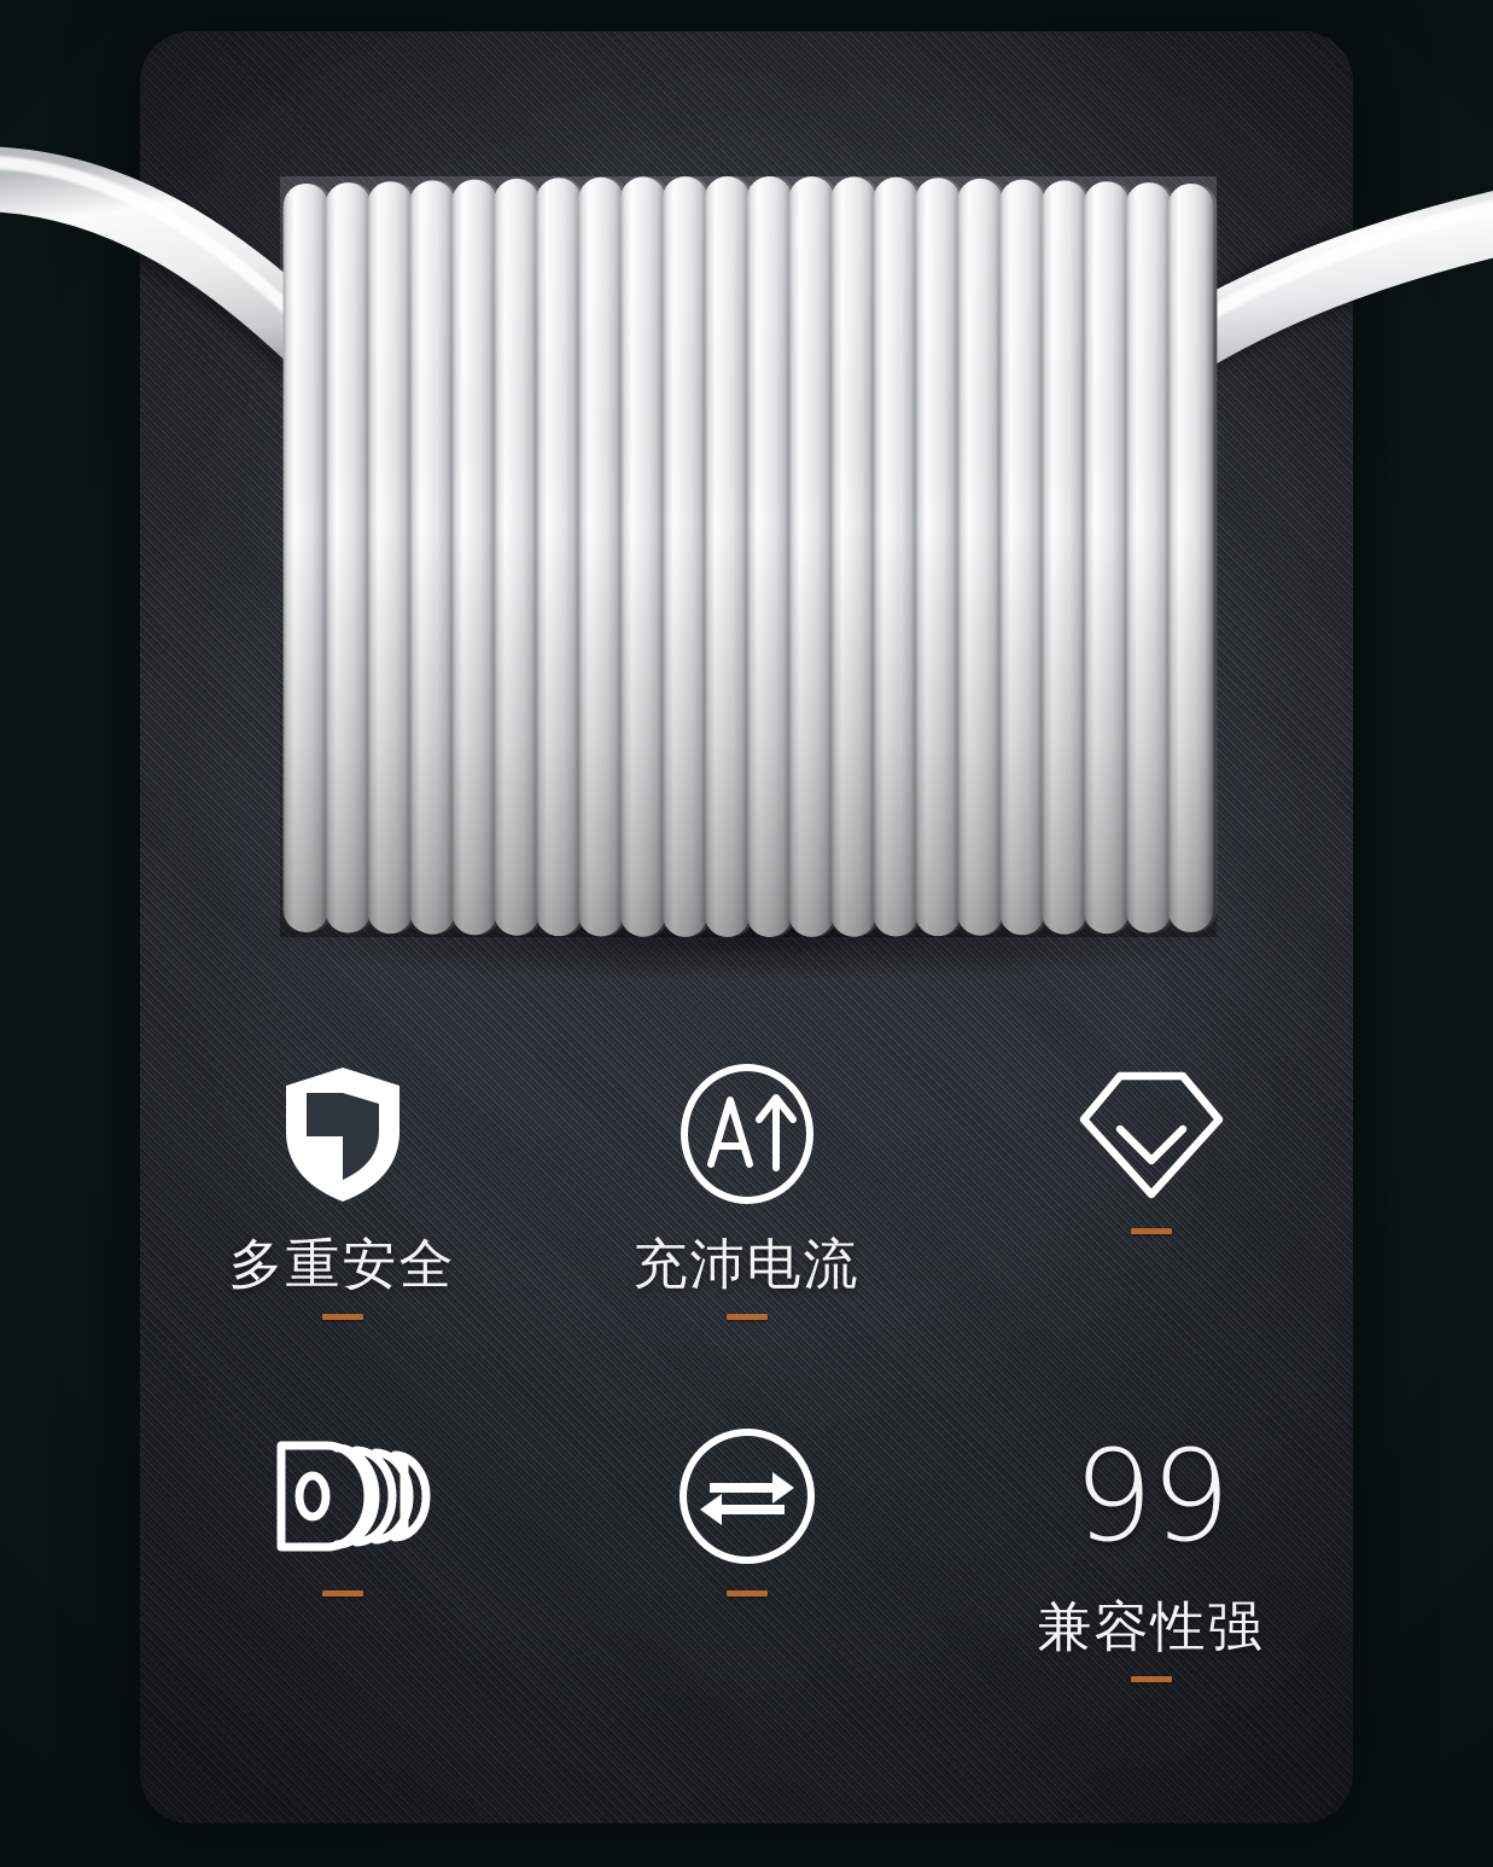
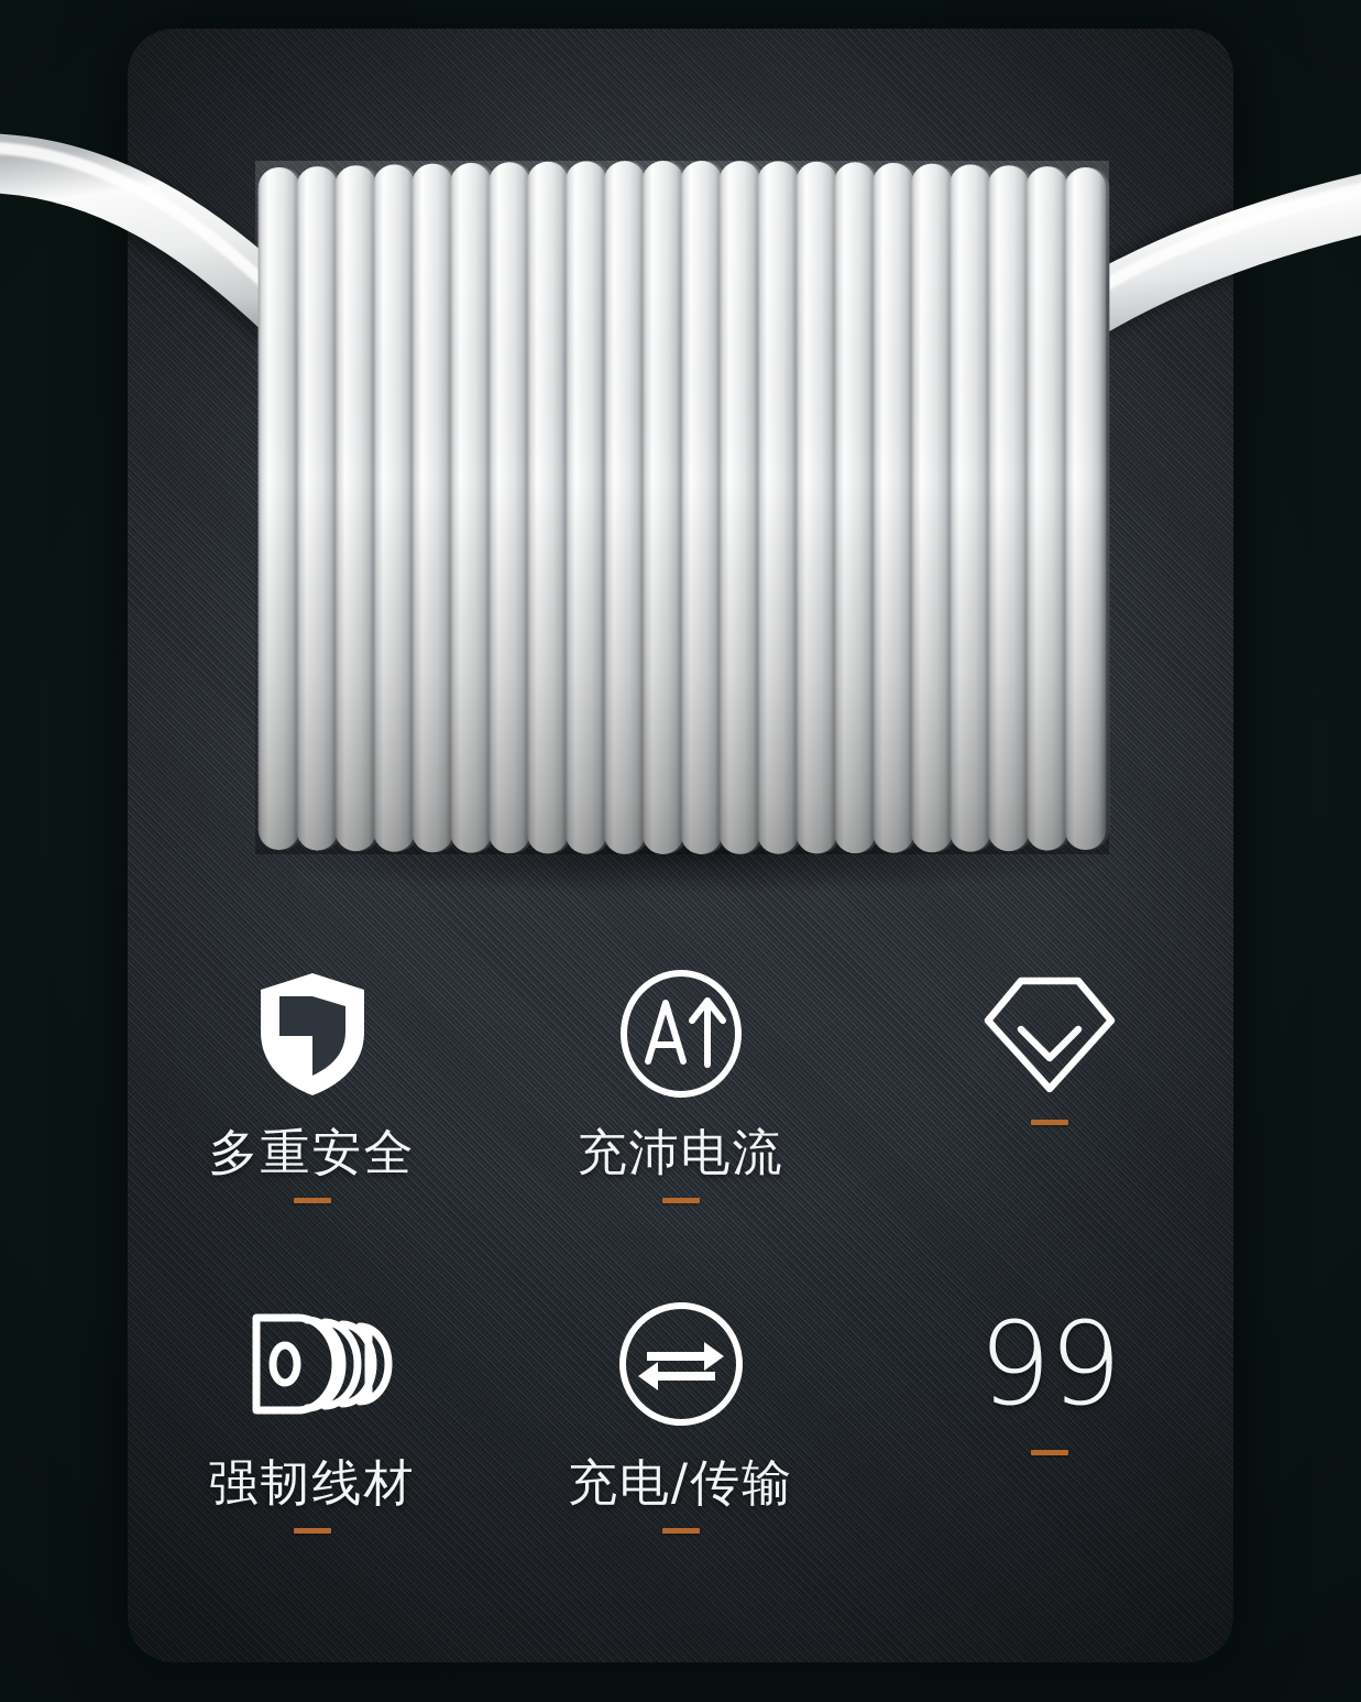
  多重安全
  充沛电流
+ 强韧线材
+ 充电/传输
  99
- 兼容性强
